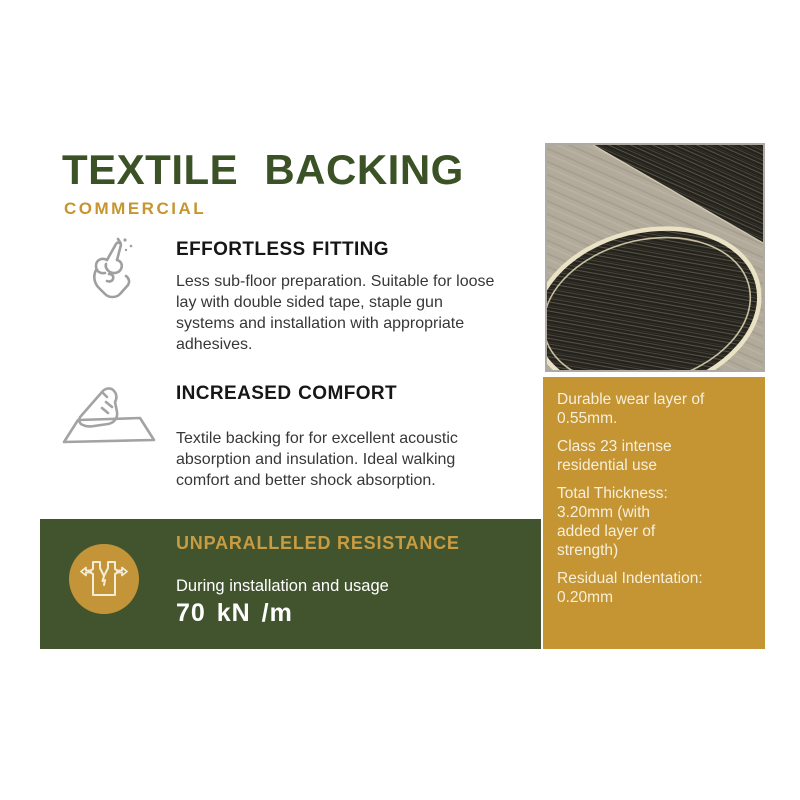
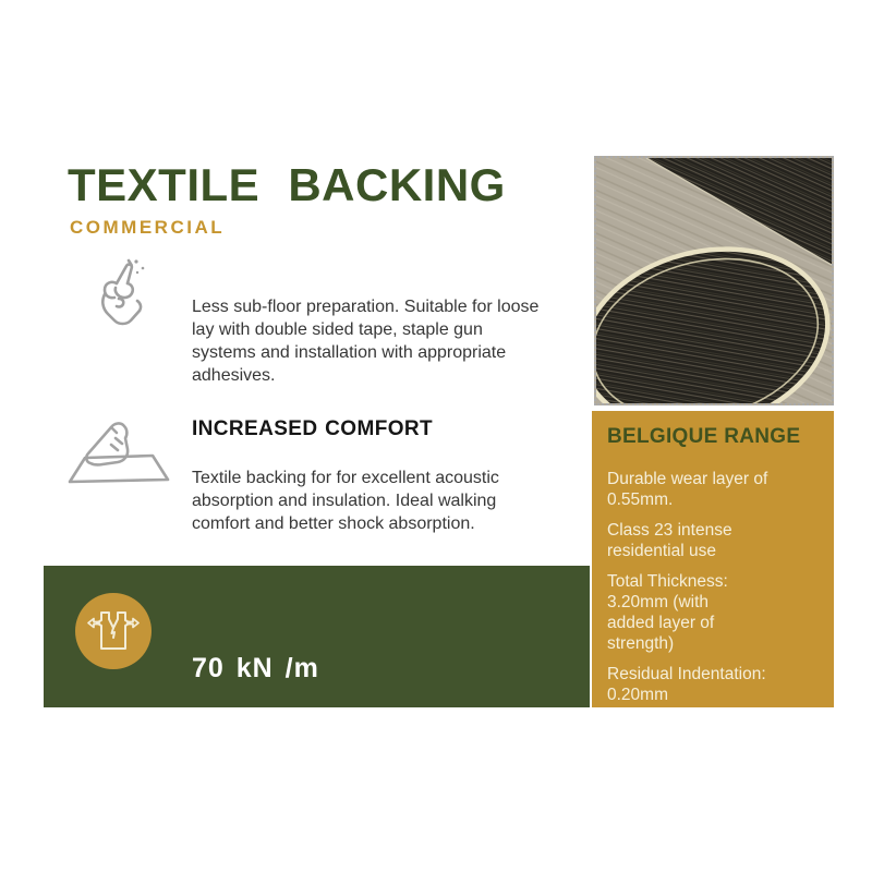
  TEXTILE BACKING
  COMMERCIAL
- EFFORTLESS FITTING
  Less sub-floor preparation. Suitable for loose
  lay with double sided tape, staple gun
  systems and installation with appropriate
  adhesives.
  INCREASED COMFORT
  Textile backing for for excellent acoustic
  absorption and insulation. Ideal walking
  comfort and better shock absorption.
- UNPARALLELED RESISTANCE
- During installation and usage
  70 kN /m
+ BELGIQUE RANGE
  Durable wear layer of
  0.55mm.
  Class 23 intense
  residential use
  Total Thickness:
  3.20mm (with
  added layer of
  strength)
  Residual Indentation:
  0.20mm
